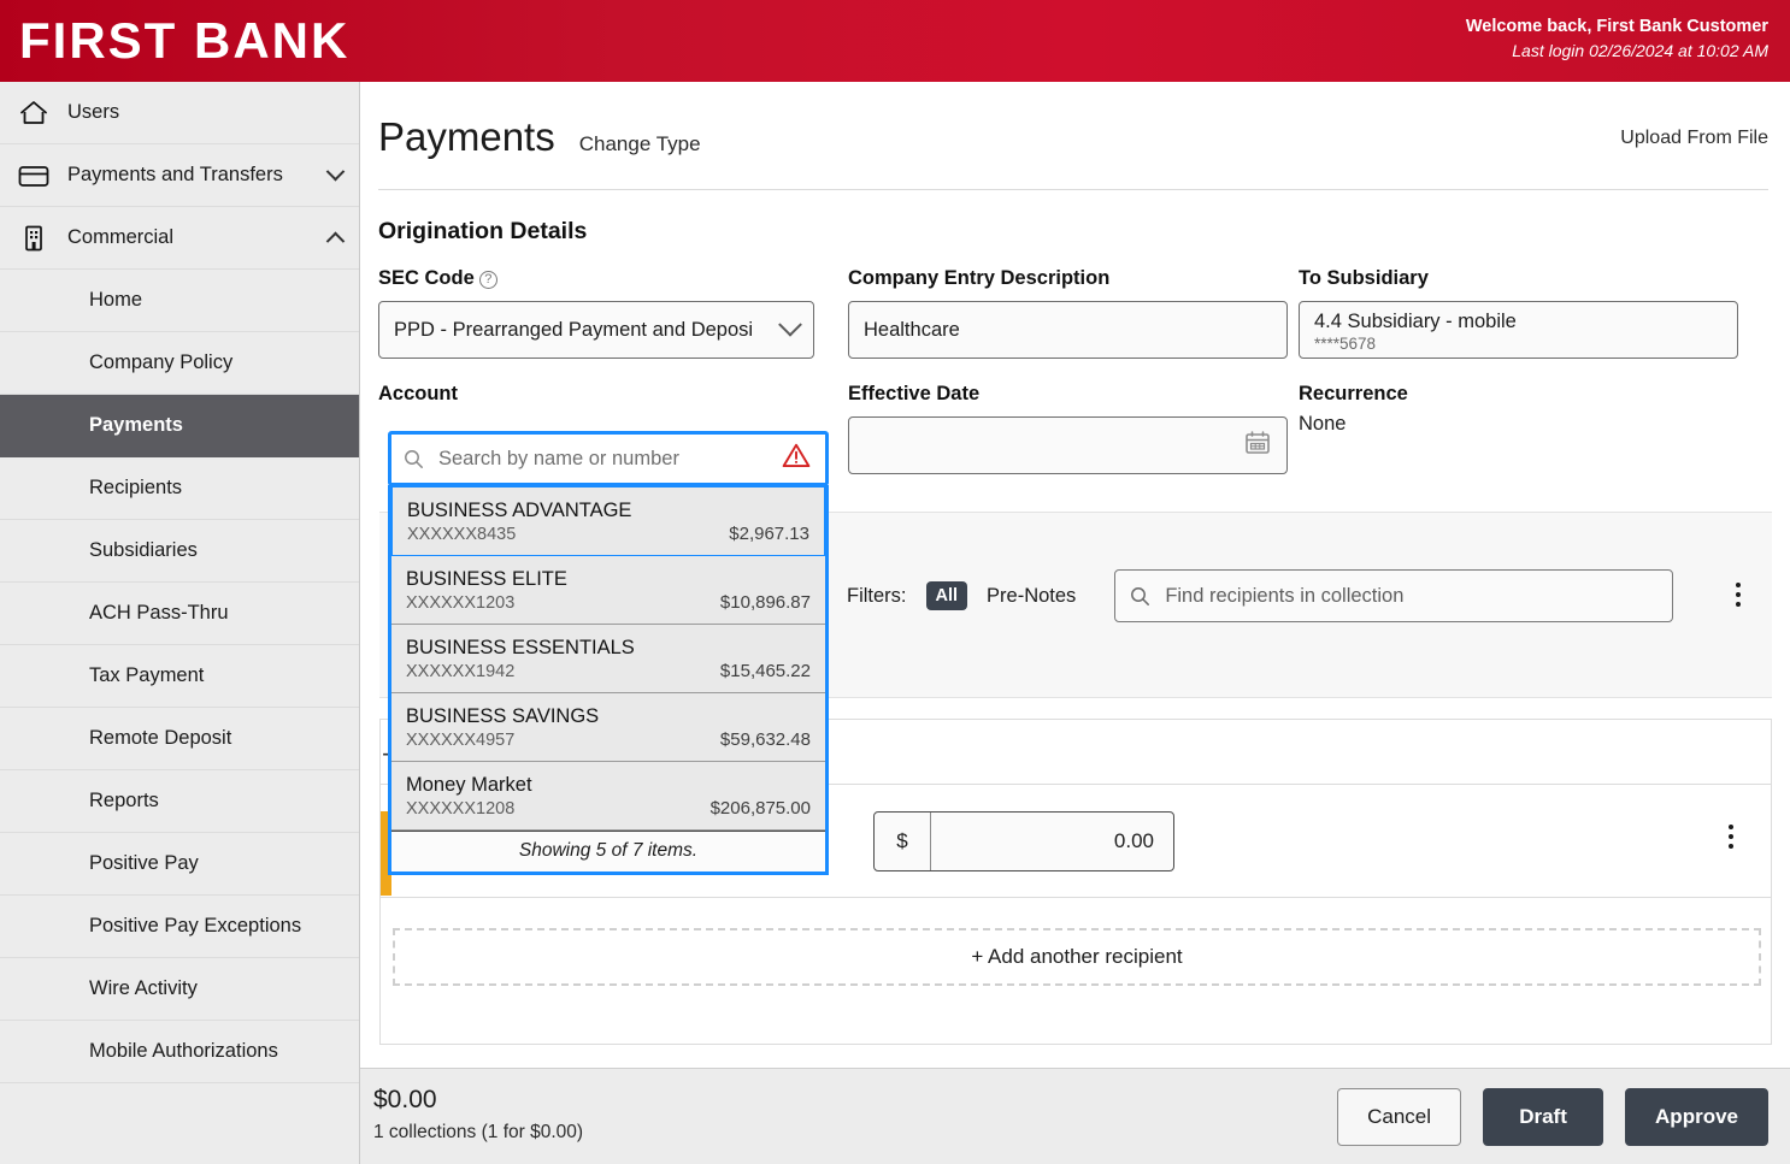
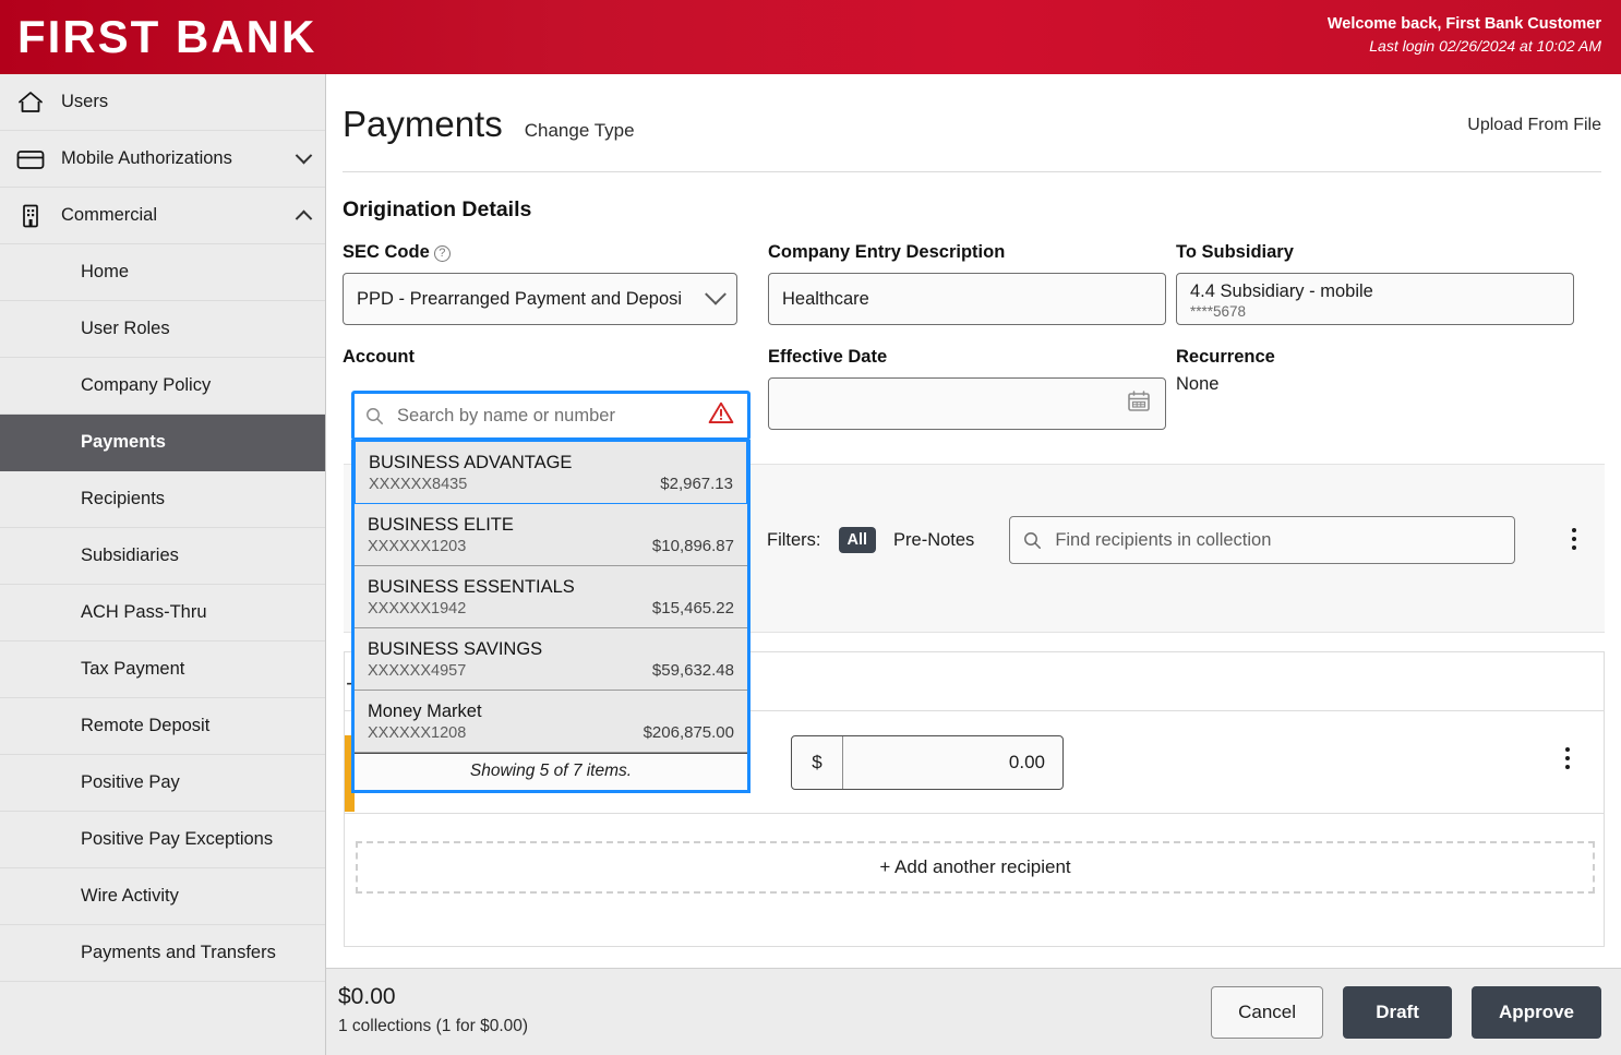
  FIRST BANK
  Welcome back, First Bank Customer
  Last login 02/26/2024 at 10:02 AM
  Users
- Payments and Transfers
+ Mobile Authorizations
  Commercial
  Home
+ User Roles
  Company Policy
  Payments
  Recipients
  Subsidiaries
  ACH Pass-Thru
  Tax Payment
  Remote Deposit
- Reports
  Positive Pay
  Positive Pay Exceptions
  Wire Activity
- Mobile Authorizations
+ Payments and Transfers
  Payments
  Change Type
  Upload From File
  Origination Details
  SEC Code ?
  PPD - Prearranged Payment and Deposi
  Company Entry Description
  Healthcare
  To Subsidiary
  4.4 Subsidiary - mobile
  ****5678
  Account
  Effective Date
  Recurrence
  None
  Filters:
  All
  Pre-Notes
  Find recipients in collection
  $
  0.00
  + Add another recipient
  Search by name or number
  BUSINESS ADVANTAGE
  XXXXXX8435
  $2,967.13
  BUSINESS ELITE
  XXXXXX1203
  $10,896.87
  BUSINESS ESSENTIALS
  XXXXXX1942
  $15,465.22
  BUSINESS SAVINGS
  XXXXXX4957
  $59,632.48
  Money Market
  XXXXXX1208
  $206,875.00
  Showing 5 of 7 items.
  $0.00
  1 collections (1 for $0.00)
  Cancel
  Draft
  Approve
